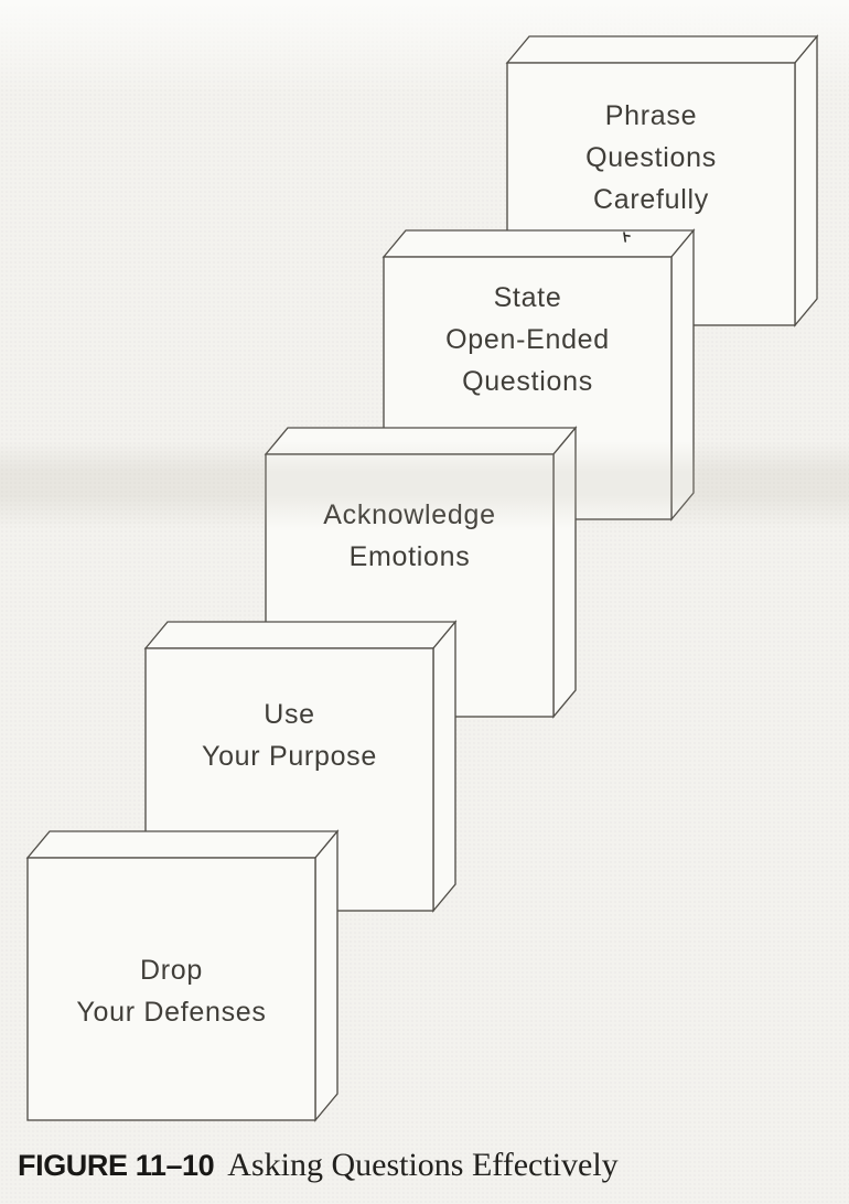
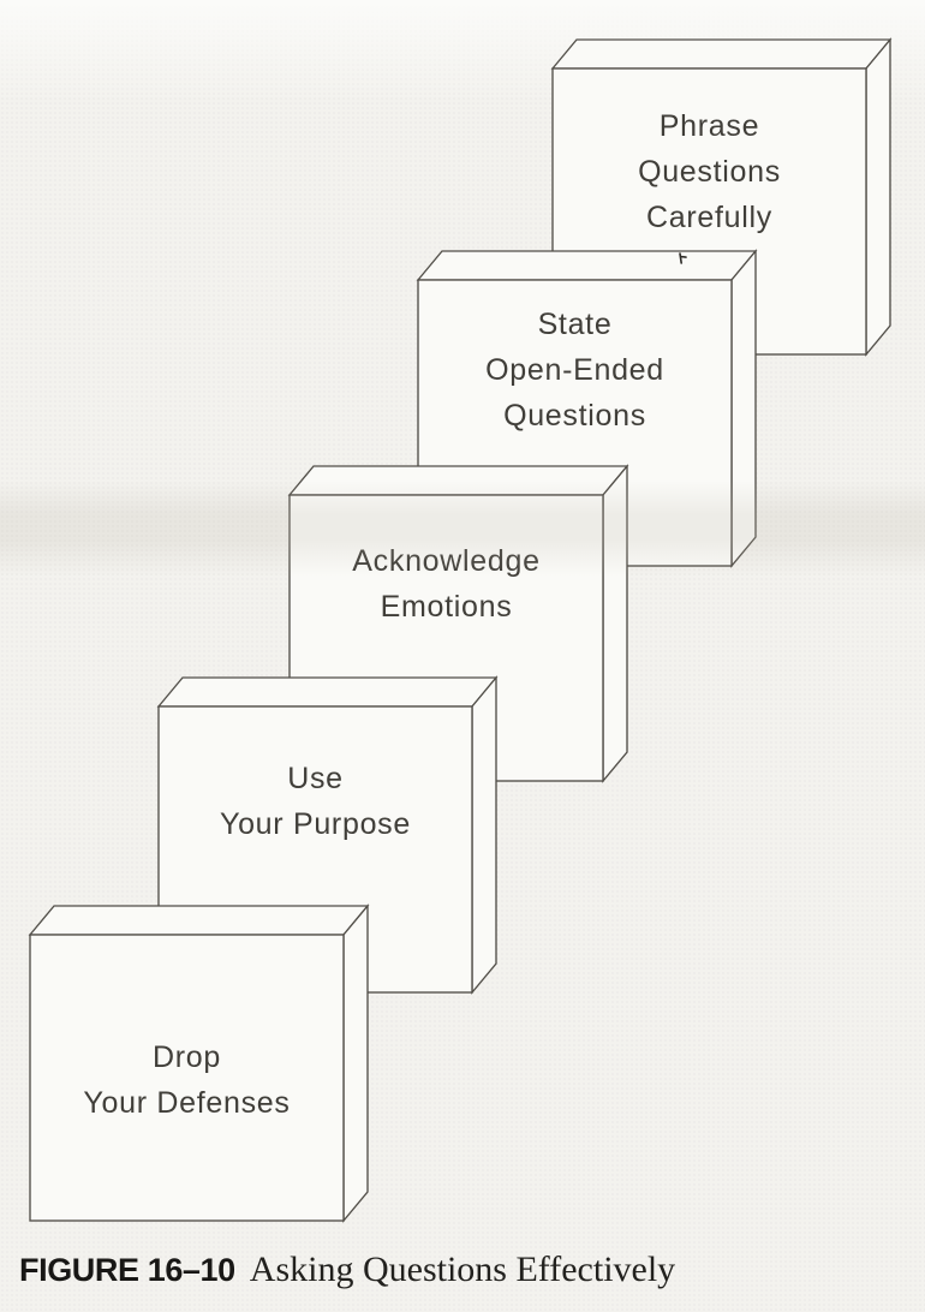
  Phrase
  Questions
  Carefully
  State
  Open-Ended
  Questions
  Emotions
  Use
  Your Purpose
  Drop
  Your Defenses
- FIGURE 11–10 Asking Questions Effectively
+ FIGURE 16–10 Asking Questions Effectively
